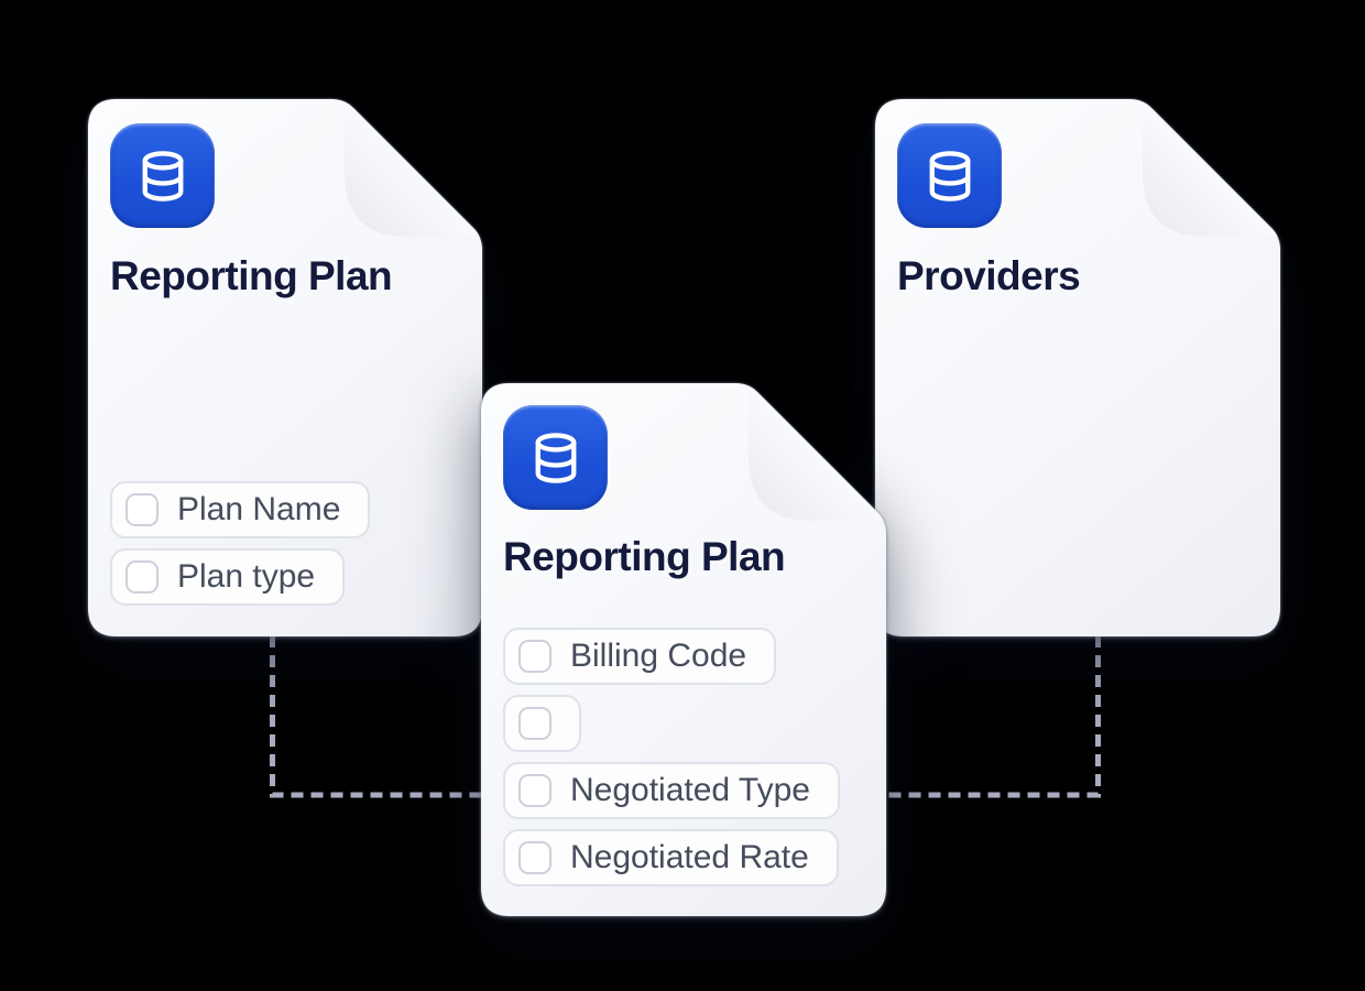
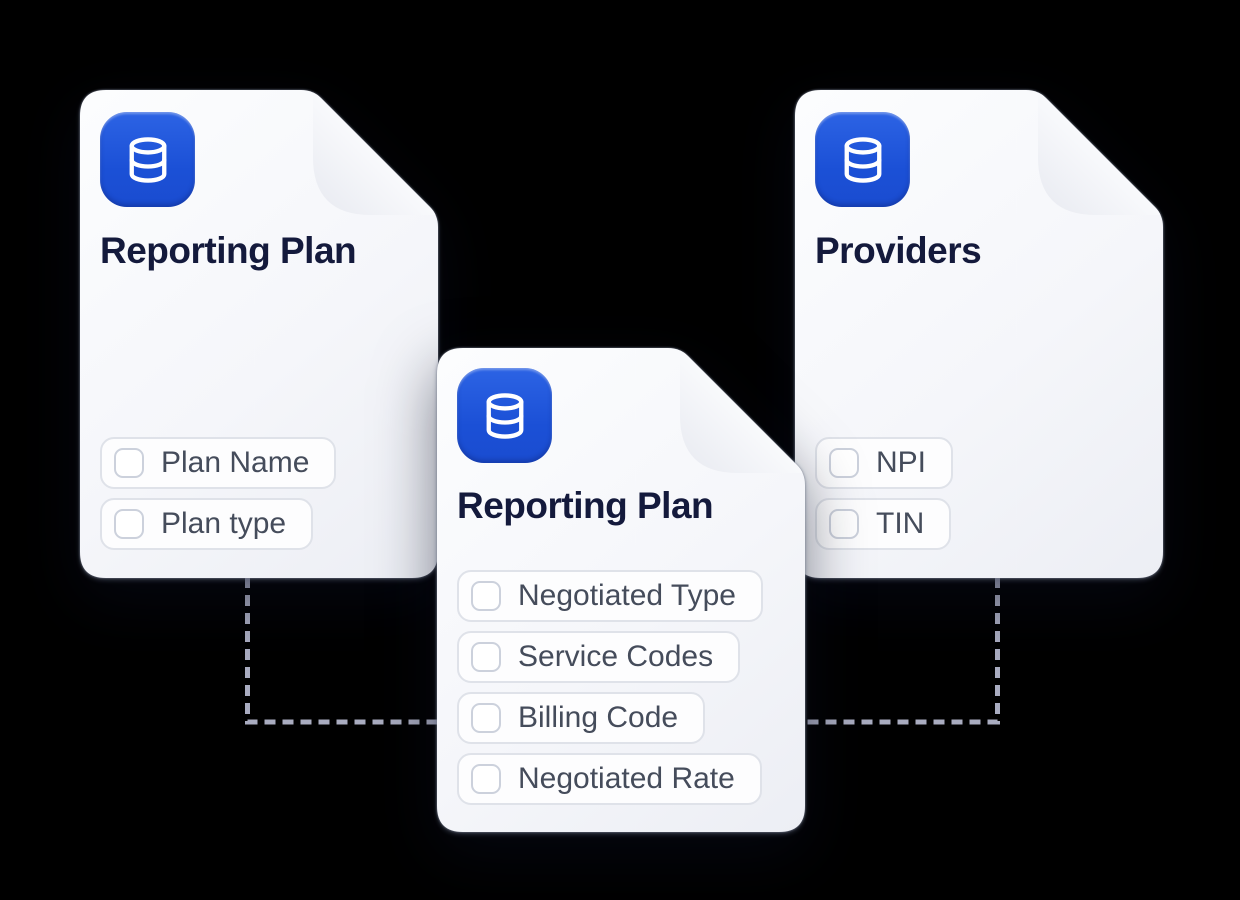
  Reporting Plan
  Plan Name
  Plan type
  Providers
+ NPI
+ TIN
  Reporting Plan
- Billing Code
+ Negotiated Type
+ Service Codes
- Negotiated Type
+ Billing Code
  Negotiated Rate
